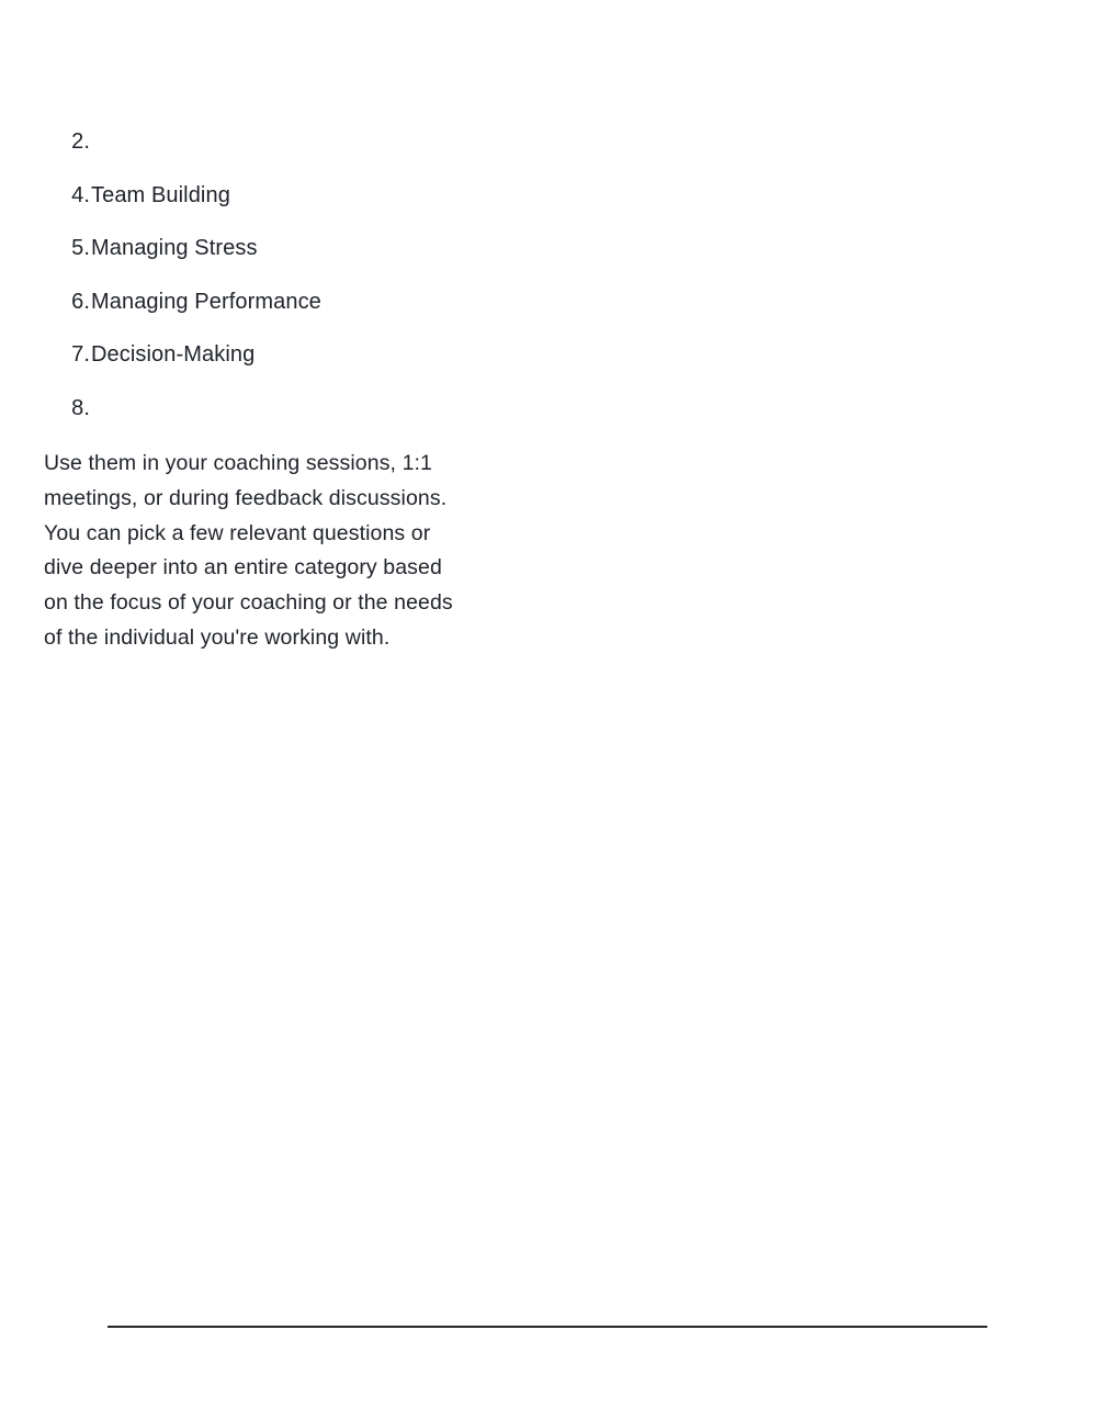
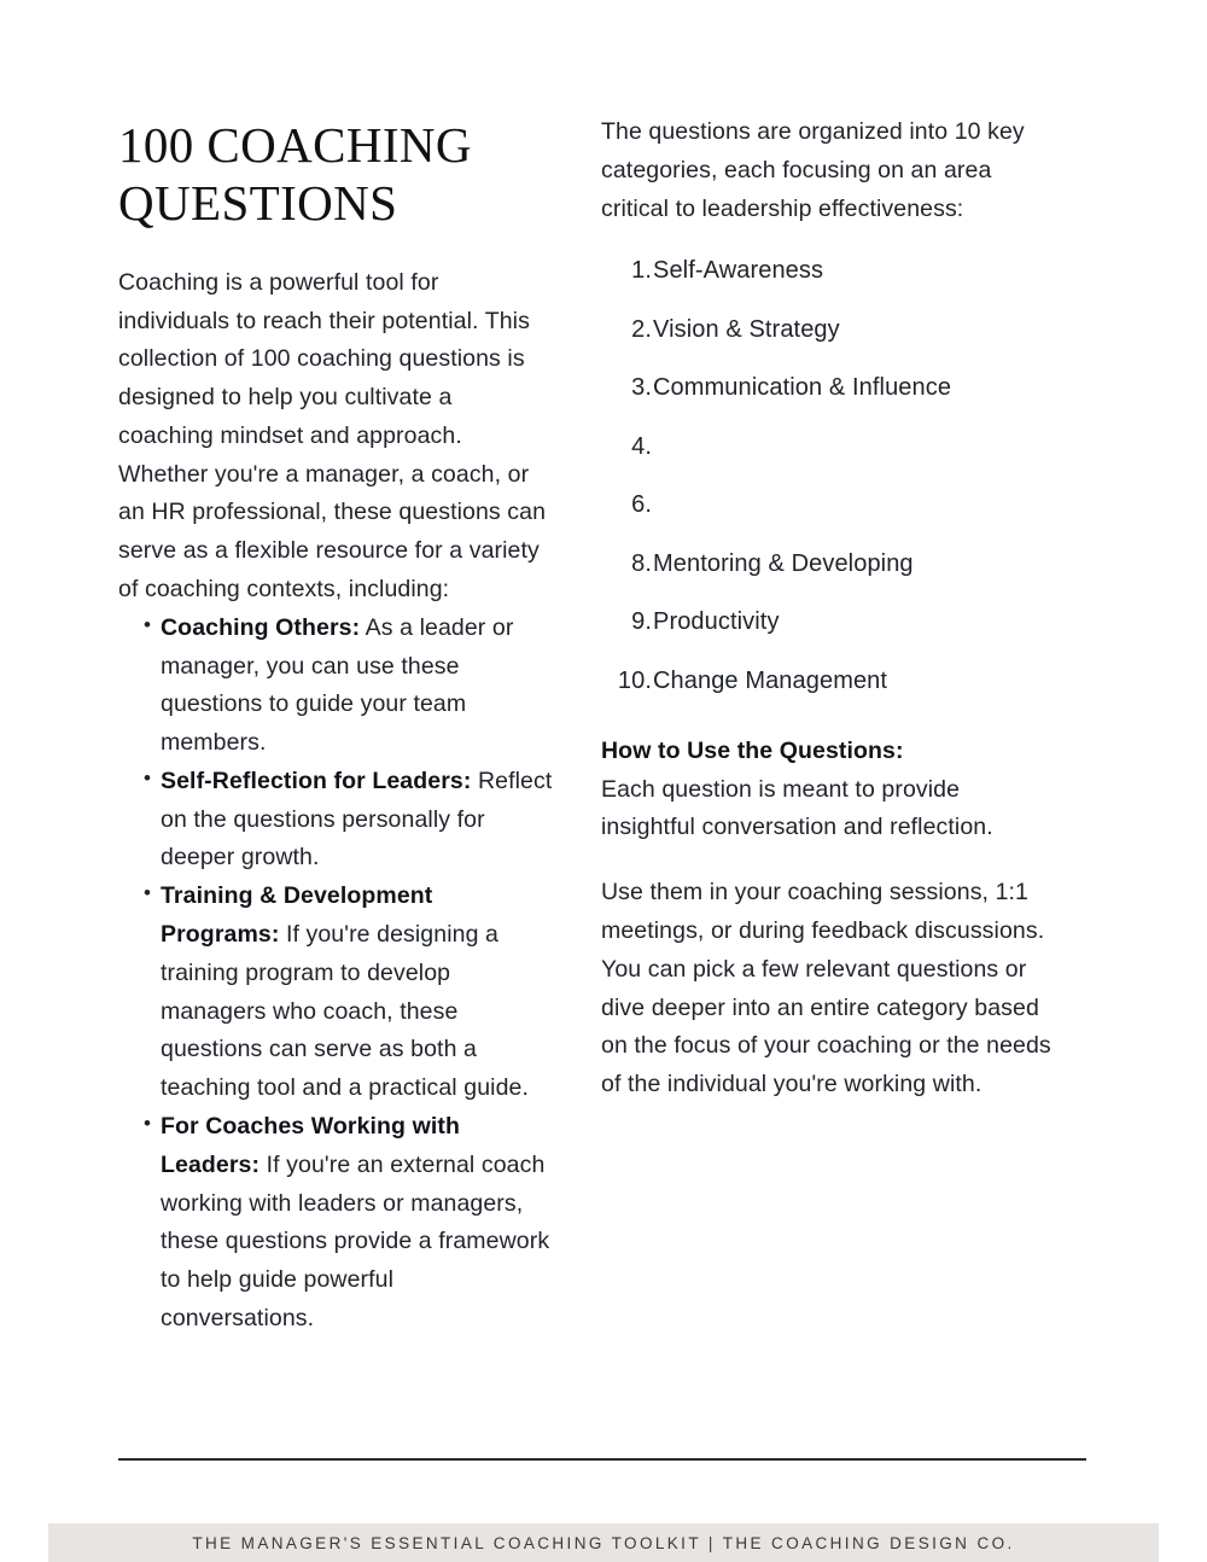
+ 100 COACHING QUESTIONS
+ Coaching is a powerful tool for individuals to reach their potential. This collection of 100 coaching questions is designed to help you cultivate a coaching mindset and approach. Whether you're a manager, a coach, or an HR professional, these questions can serve as a flexible resource for a variety of coaching contexts, including:
+ Coaching Others: As a leader or manager, you can use these questions to guide your team members.
+ Self-Reflection for Leaders: Reflect on the questions personally for deeper growth.
+ Training & Development Programs: If you're designing a training program to develop managers who coach, these questions can serve as both a teaching tool and a practical guide.
+ For Coaches Working with Leaders: If you're an external coach working with leaders or managers, these questions provide a framework to help guide powerful conversations.
+ The questions are organized into 10 key categories, each focusing on an area critical to leadership effectiveness:
+ 1.
+ Self-Awareness
  2.
+ Vision & Strategy
+ 3.
+ Communication & Influence
  4.
- Team Building
- 5.
- Managing Stress
  6.
- Managing Performance
- 7.
- Decision-Making
  8.
+ Mentoring & Developing
+ 9.
+ Productivity
+ 10.
+ Change Management
+ How to Use the Questions:
+ Each question is meant to provide insightful conversation and reflection.
  Use them in your coaching sessions, 1:1 meetings, or during feedback discussions. You can pick a few relevant questions or dive deeper into an entire category based on the focus of your coaching or the needs of the individual you're working with.
+ THE MANAGER'S ESSENTIAL COACHING TOOLKIT | THE COACHING DESIGN CO.
